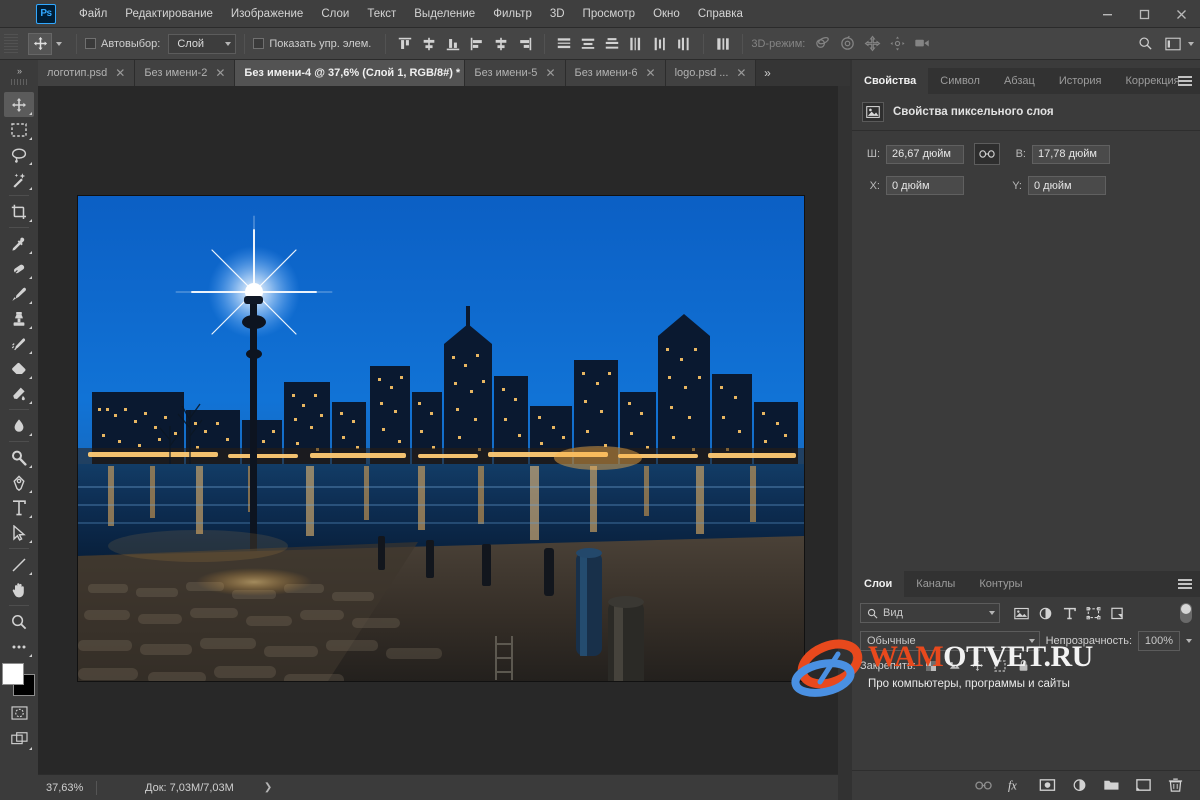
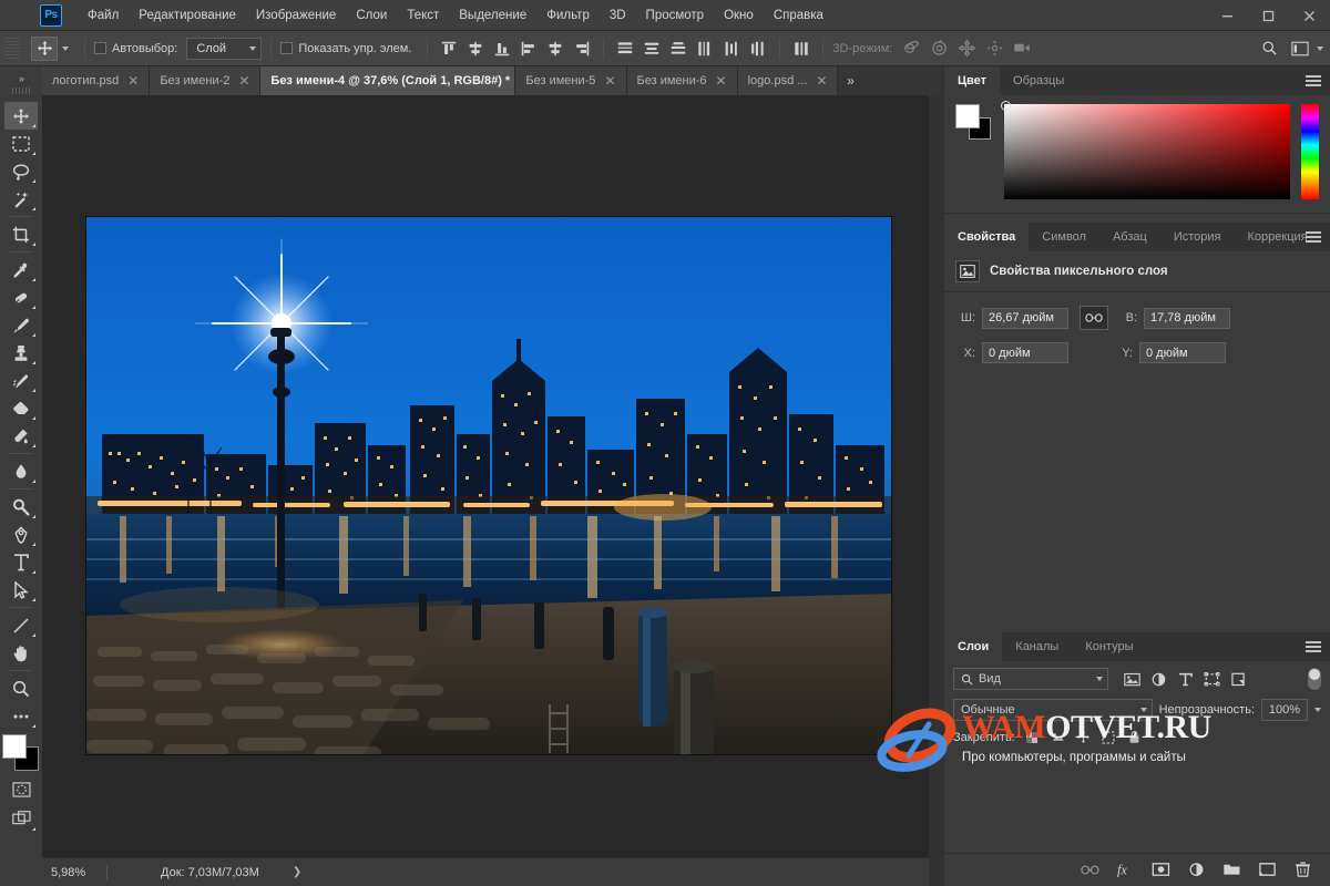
  Ps
  Файл
  Редактирование
  Изображение
  Слои
  Текст
  Выделение
  Фильтр
  3D
  Просмотр
  Окно
  Справка
  Автовыбор:
  Слой
  Показать упр. элем.
  3D-режим:
  »
  логотип.psd
  ✕
  Без имени-2
  ✕
  Без имени-4 @ 37,6% (Слой 1, RGB/8#) *
  Без имени-5
  ✕
  Без имени-6
  ✕
  logo.psd ...
  ✕
  »
- 37,63%
+ 5,98%
  Док: 7,03М/7,03М
  ❯
+ Цвет
+ Образцы
  Свойства
  Символ
  Абзац
  История
  Коррекция
  Свойства пиксельного слоя
  Ш:
  26,67 дюйм
  В:
  17,78 дюйм
  X:
  0 дюйм
  Y:
  0 дюйм
  Слои
  Каналы
  Контуры
  Вид
  Обычные
  Непрозрачность:
  100%
  Закрепить:
  fx
  WAMOTVET.RU
  Про компьютеры, программы и сайты
